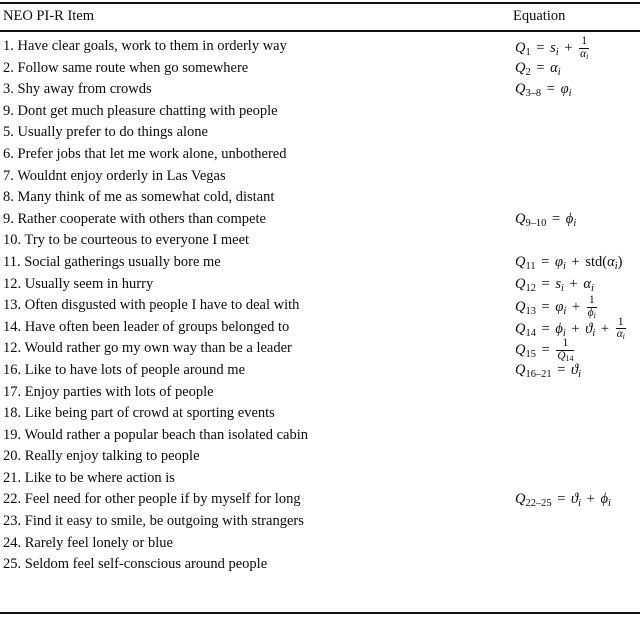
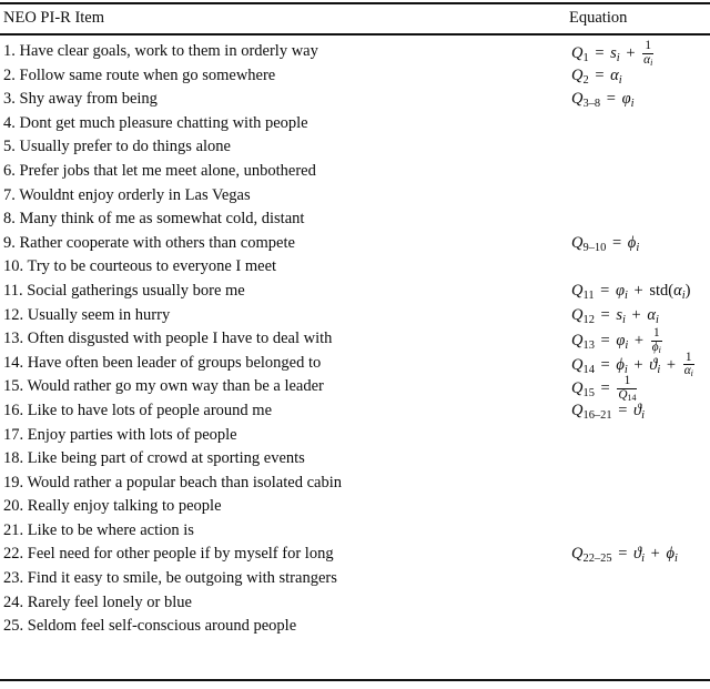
  NEO PI-R Item
  Equation
  1. Have clear goals, work to them in orderly way
  Q1 = si +
  1
  αi
  2. Follow same route when go somewhere
  Q2 = αi
- 3. Shy away from crowds
+ 3. Shy away from being
  Q3–8 = φi
- 9. Dont get much pleasure chatting with people
+ 4. Dont get much pleasure chatting with people
  5. Usually prefer to do things alone
- 6. Prefer jobs that let me work alone, unbothered
+ 6. Prefer jobs that let me meet alone, unbothered
  7. Wouldnt enjoy orderly in Las Vegas
  8. Many think of me as somewhat cold, distant
  9. Rather cooperate with others than compete
  Q9–10 = ϕi
  10. Try to be courteous to everyone I meet
  11. Social gatherings usually bore me
  Q11 = φi + std(αi)
  12. Usually seem in hurry
  Q12 = si + αi
  13. Often disgusted with people I have to deal with
  Q13 = φi +
  1
  ϕi
  14. Have often been leader of groups belonged to
  Q14 = ϕi + ϑi +
  1
  αi
- 12. Would rather go my own way than be a leader
+ 15. Would rather go my own way than be a leader
  Q15 =
  1
  Q14
  16. Like to have lots of people around me
  Q16–21 = ϑi
  17. Enjoy parties with lots of people
  18. Like being part of crowd at sporting events
  19. Would rather a popular beach than isolated cabin
  20. Really enjoy talking to people
  21. Like to be where action is
  22. Feel need for other people if by myself for long
  Q22–25 = ϑi + ϕi
  23. Find it easy to smile, be outgoing with strangers
  24. Rarely feel lonely or blue
  25. Seldom feel self-conscious around people
